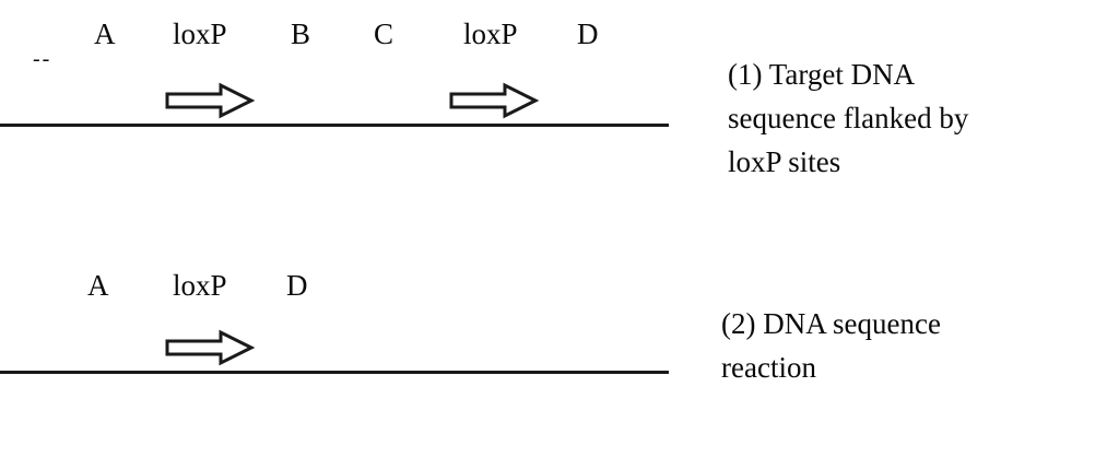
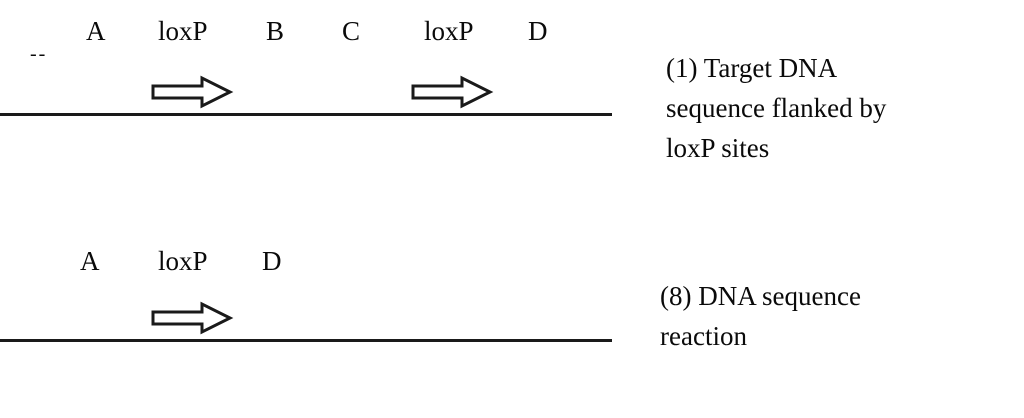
  --
  A
  loxP
  B
  C
  loxP
  D
  (1) Target DNA
  sequence flanked by
  loxP sites
  A
  loxP
  D
- (2) DNA sequence
+ (8) DNA sequence
  reaction
